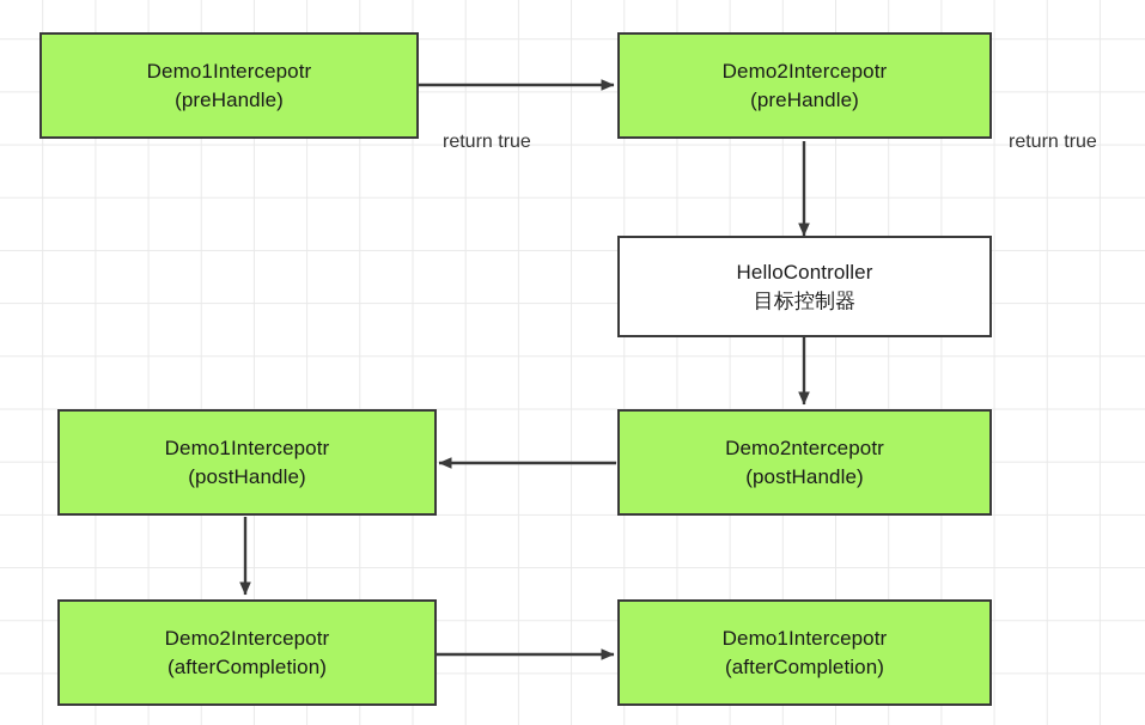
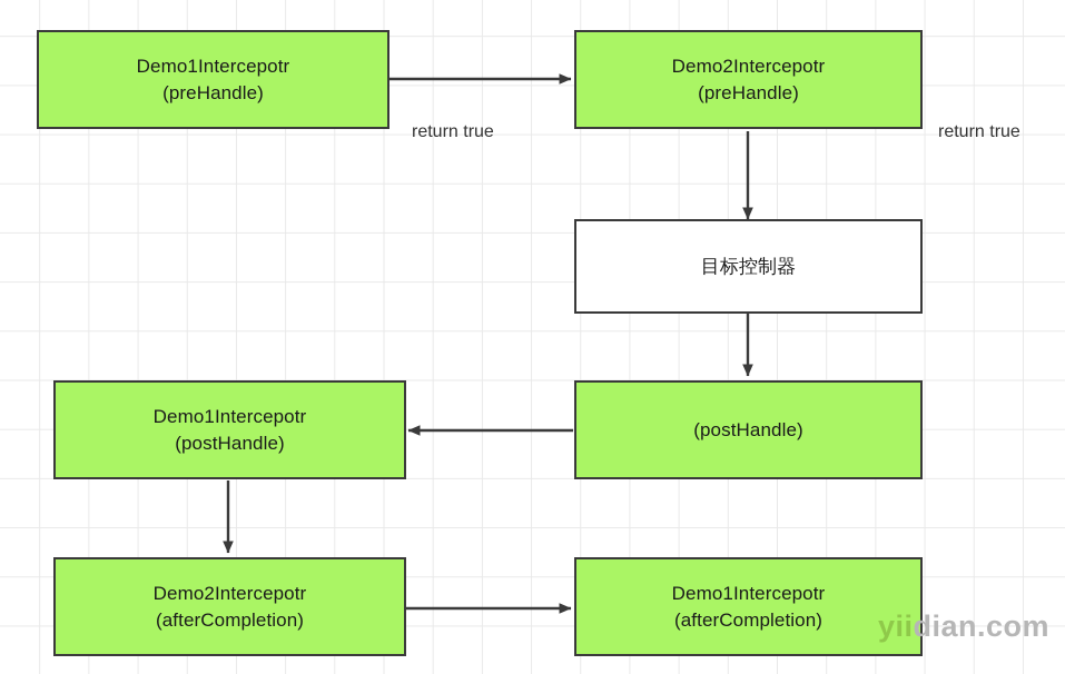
  Demo1Intercepotr
  (preHandle)
  Demo2Intercepotr
  (preHandle)
- HelloController
  目标控制器
- Demo2ntercepotr
  (postHandle)
  Demo1Intercepotr
  (postHandle)
  Demo2Intercepotr
  (afterCompletion)
  Demo1Intercepotr
  (afterCompletion)
  return true
  return true
+ yiidian.com
